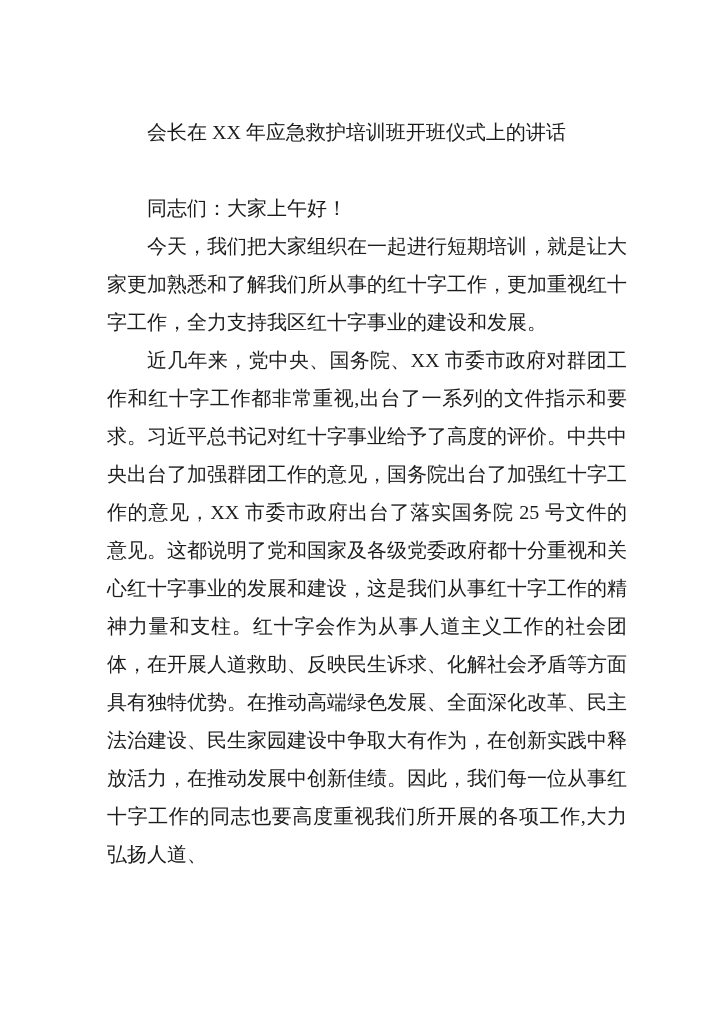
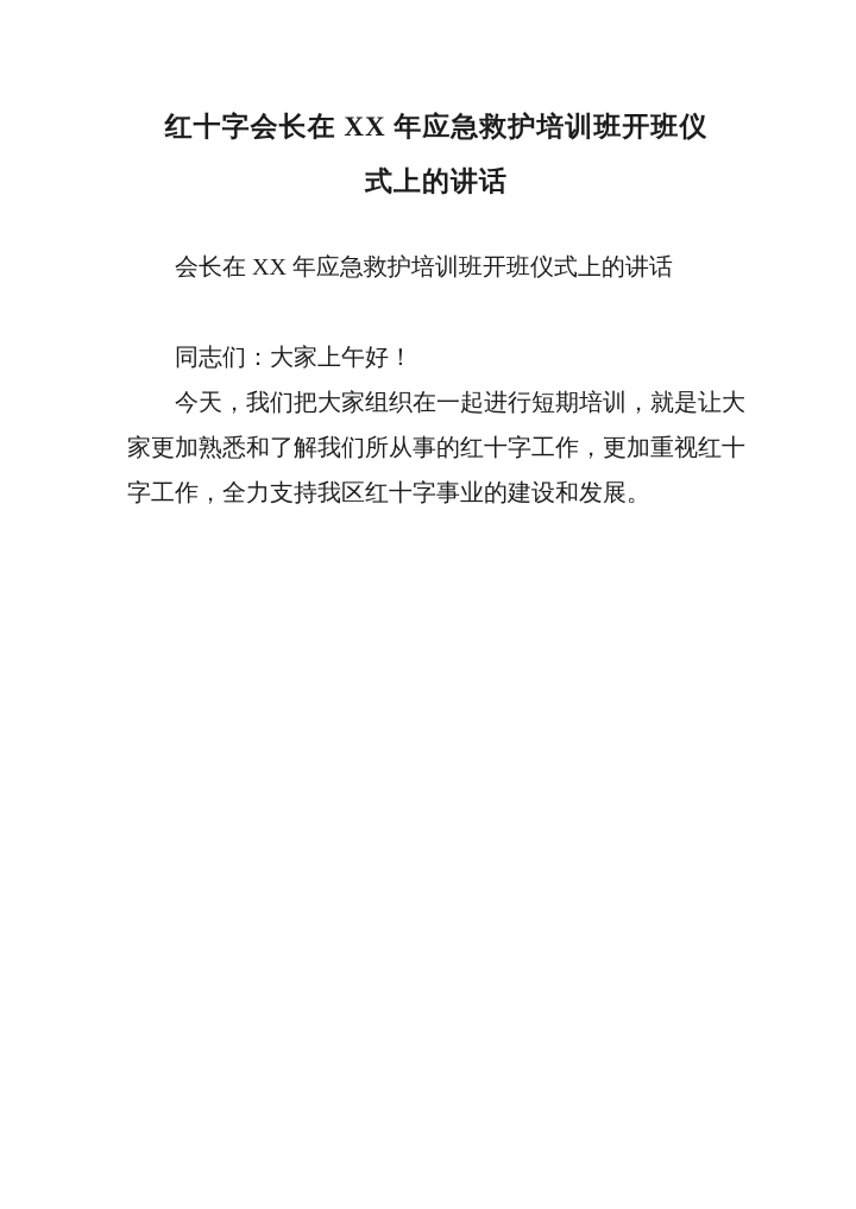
+ 红十字会长在 XX 年应急救护培训班开班仪
+ 式上的讲话
  会长在 XX 年应急救护培训班开班仪式上的讲话
  同志们：大家上午好！
  今天，我们把大家组织在一起进行短期培训，就是让大家更加熟悉和了解我们所从事的红十字工作，更加重视红十字工作，全力支持我区红十字事业的建设和发展。
- 近几年来，党中央、国务院、XX 市委市政府对群团工作和红十字工作都非常重视,出台了一系列的文件指示和要求。习近平总书记对红十字事业给予了高度的评价。中共中央出台了加强群团工作的意见，国务院出台了加强红十字工作的意见，XX 市委市政府出台了落实国务院 25 号文件的意见。这都说明了党和国家及各级党委政府都十分重视和关心红十字事业的发展和建设，这是我们从事红十字工作的精神力量和支柱。红十字会作为从事人道主义工作的社会团体，在开展人道救助、反映民生诉求、化解社会矛盾等方面具有独特优势。在推动高端绿色发展、全面深化改革、民主法治建设、民生家园建设中争取大有作为，在创新实践中释放活力，在推动发展中创新佳绩。因此，我们每一位从事红十字工作的同志也要高度重视我们所开展的各项工作,大力弘扬人道、
